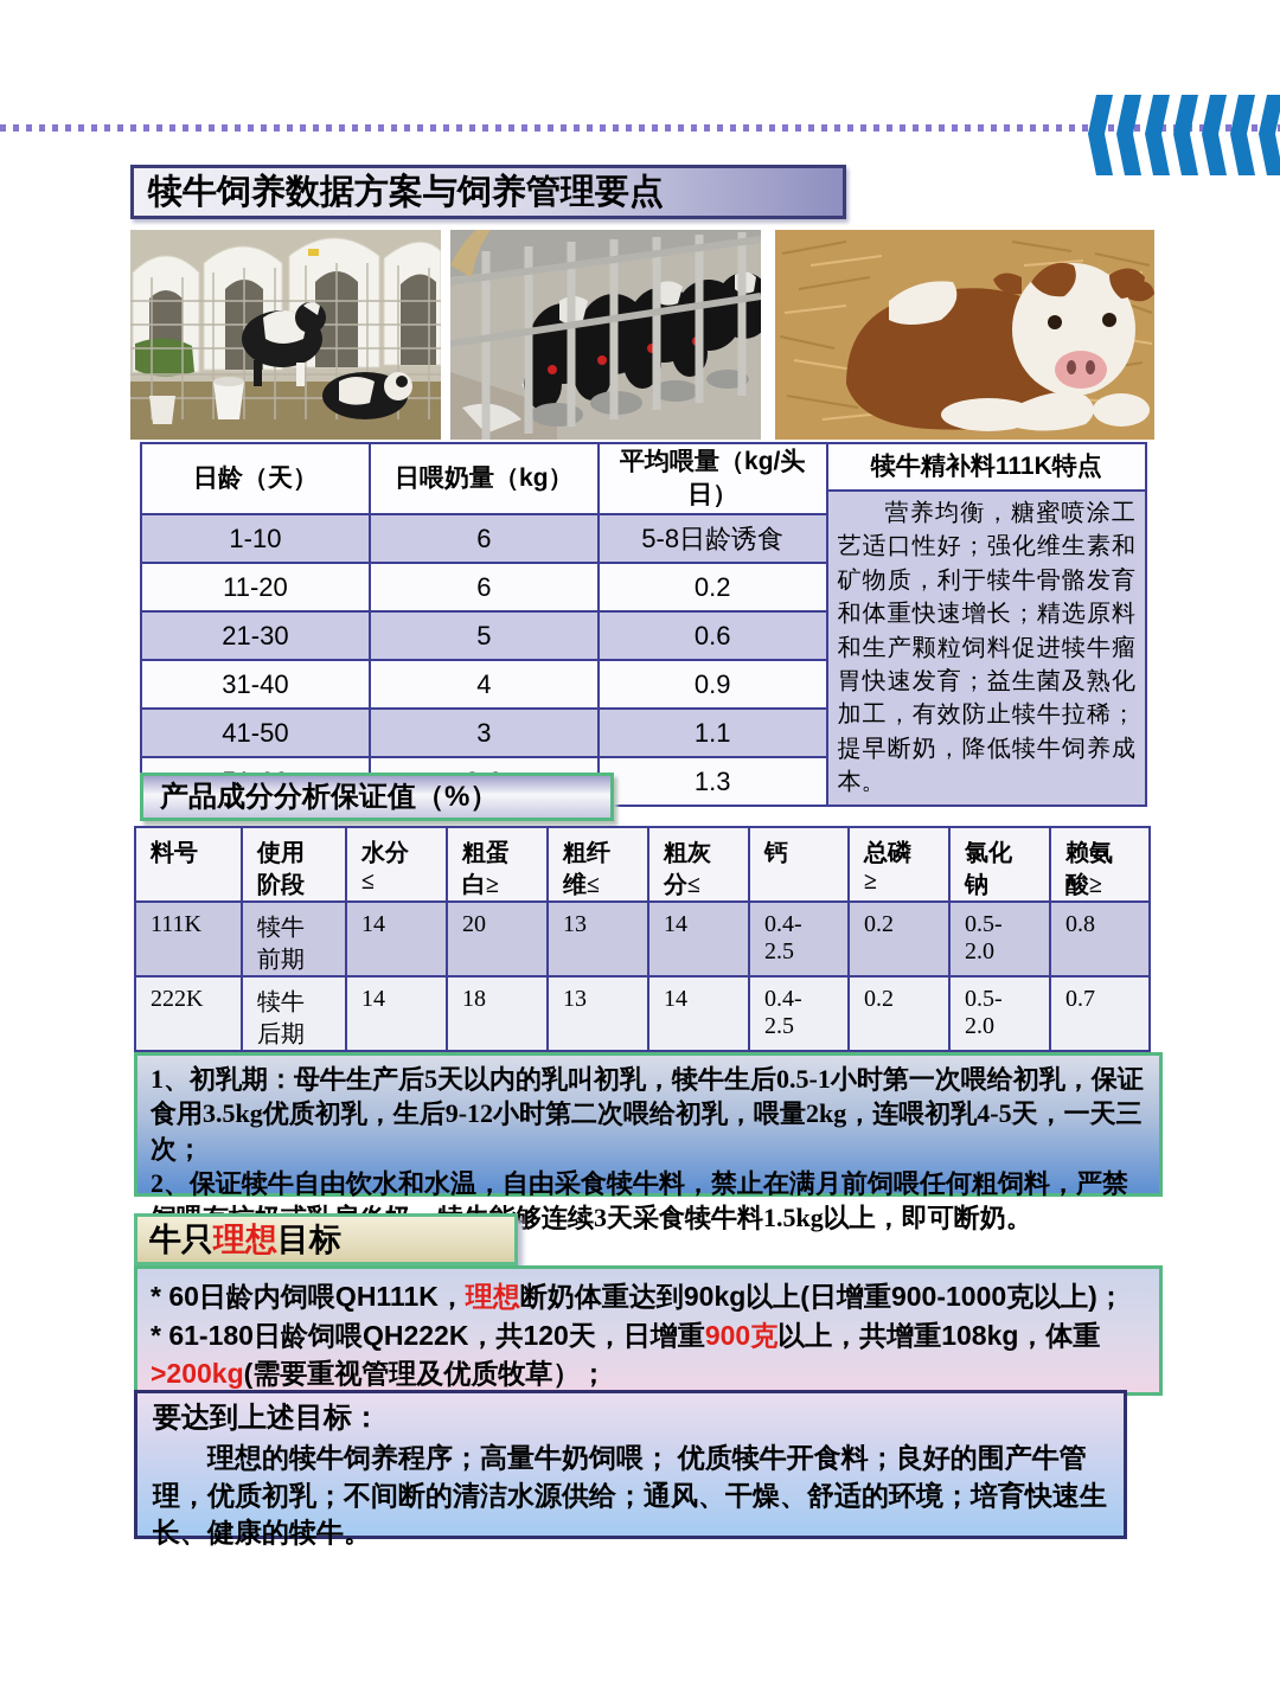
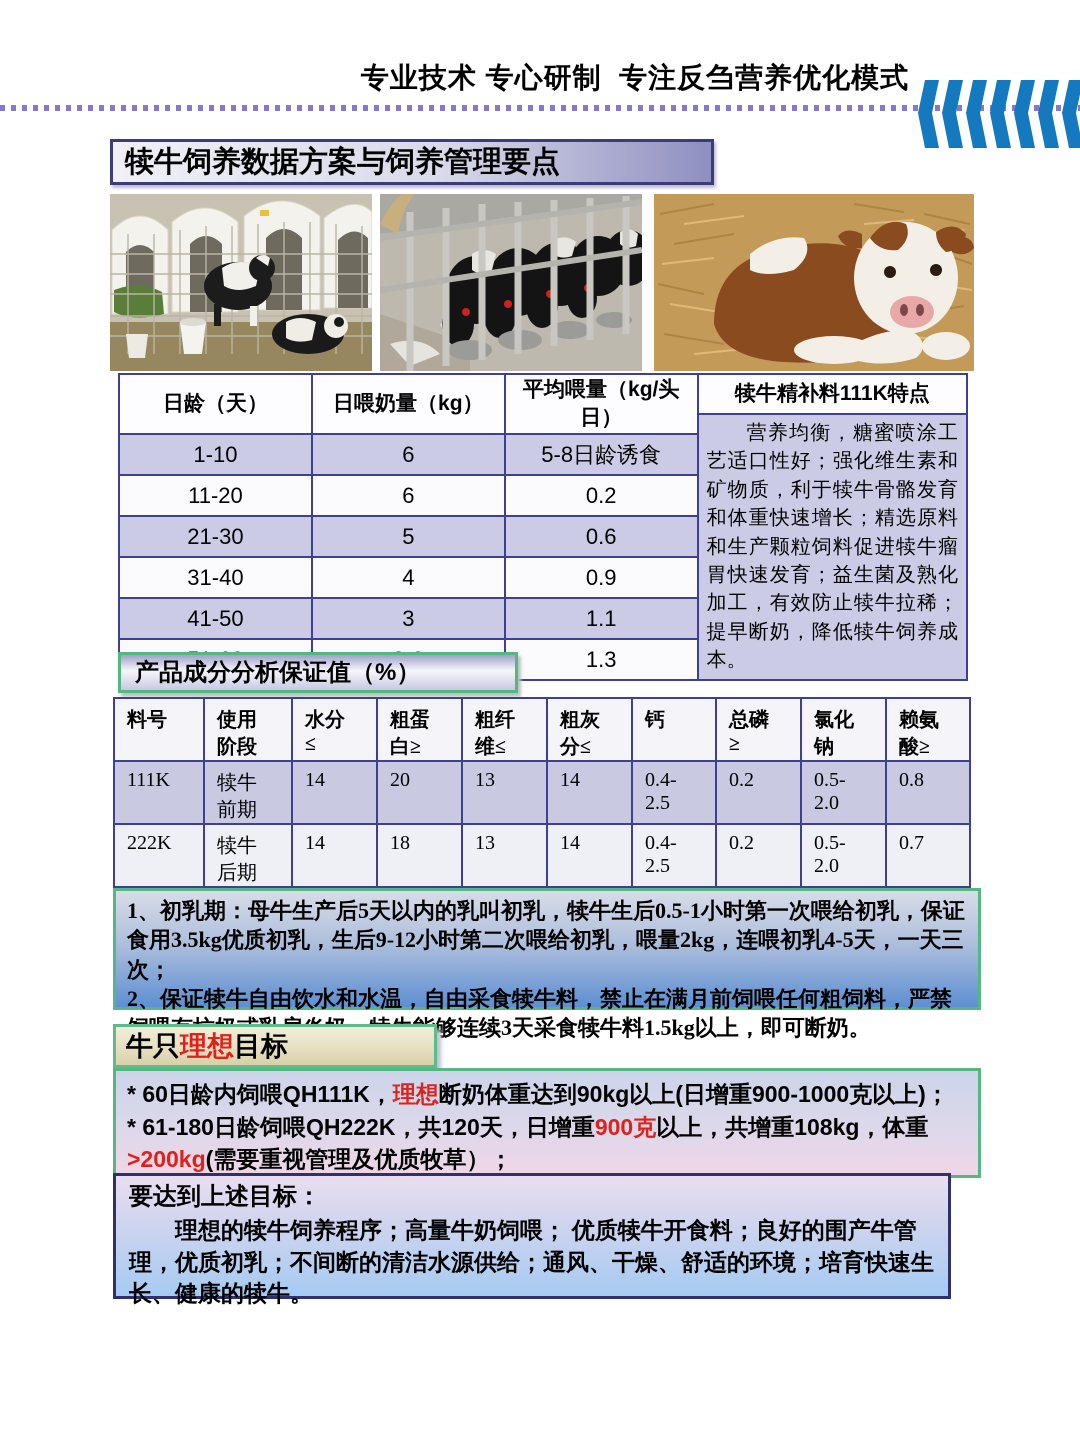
+ 专业技术 专心研制 专注反刍营养优化模式
  犊牛饲养数据方案与饲养管理要点
  日龄（天）	日喂奶量（kg）	平均喂量（kg/头日）
  1-10	6	5-8日龄诱食
  11-20	6	0.2
  21-30	5	0.6
  31-40	4	0.9
  41-50	3	1.1
  犊牛精补料111K特点
  营养均衡，糖蜜喷涂工艺适口性好；强化维生素和矿物质，利于犊牛骨骼发育和体重快速增长；精选原料和生产颗粒饲料促进犊牛瘤胃快速发育；益生菌及熟化加工，有效防止犊牛拉稀；提早断奶，降低犊牛饲养成本。
  产品成分分析保证值（%）
  料号	使用 阶段	水分 ≤	粗蛋 白≥	粗纤 维≤	粗灰 分≤	钙	总磷 ≥	氯化 钠	赖氨 酸≥
  111K	犊牛 前期	14	20	13	14	0.4- 2.5	0.2	0.5- 2.0	0.8
  222K	犊牛 后期	14	18	13	14	0.4- 2.5	0.2	0.5- 2.0	0.7
  1、初乳期：母牛生产后5天以内的乳叫初乳，犊牛生后0.5-1小时第一次喂给初乳，保证食用3.5kg优质初乳，生后9-12小时第二次喂给初乳，喂量2kg，连喂初乳4-5天，一天三次；
  2、保证犊牛自由饮水和水温，自由采食犊牛料，禁止在满月前饲喂任何粗饲料，严禁够连续3天采食犊牛料1.5kg以上，即可断奶。
  牛只理想目标
  * 60日龄内饲喂QH111K，理想断奶体重达到90kg以上(日增重900-1000克以上)；
  * 61-180日龄饲喂QH222K，共120天，日增重900克以上，共增重108kg，体重
  >200kg(需要重视管理及优质牧草）；
  要达到上述目标：
  理想的犊牛饲养程序；高量牛奶饲喂； 优质犊牛开食料；良好的围产牛管理，优质初乳；不间断的清洁水源供给；通风、干燥、舒适的环境；培育快速生长、健康的犊牛。
